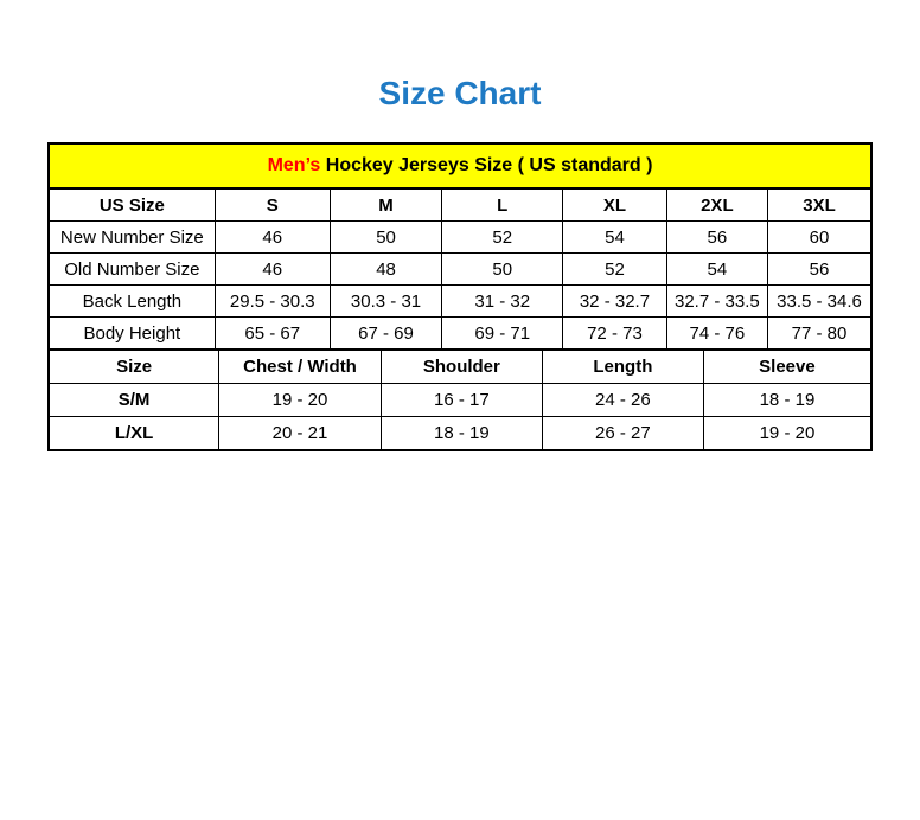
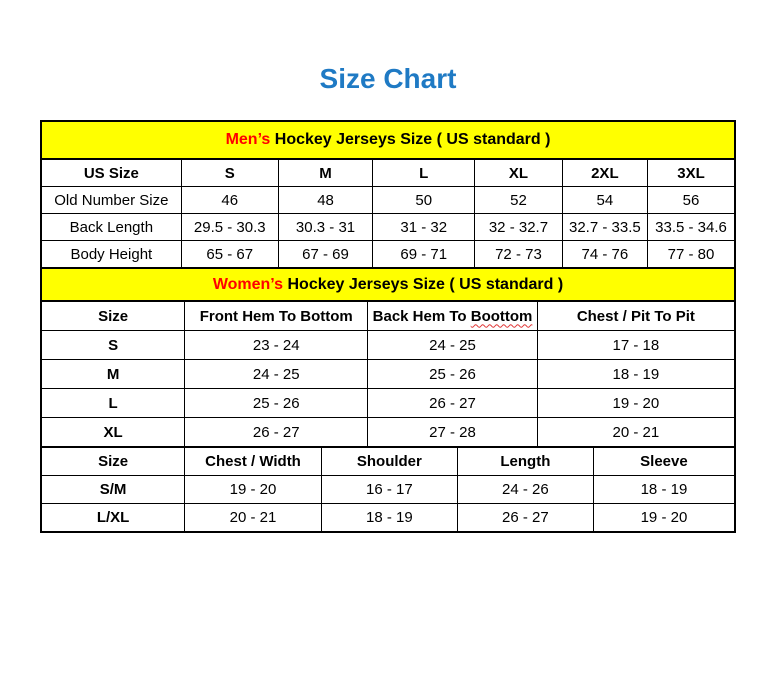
  Size Chart
  Men’s Hockey Jerseys Size ( US standard )
  US Size	S	M	L	XL	2XL	3XL
- New Number Size	46	50	52	54	56	60
  Old Number Size	46	48	50	52	54	56
  Back Length	29.5 - 30.3	30.3 - 31	31 - 32	32 - 32.7	32.7 - 33.5	33.5 - 34.6
  Body Height	65 - 67	67 - 69	69 - 71	72 - 73	74 - 76	77 - 80
+ Women’s Hockey Jerseys Size ( US standard )
+ Size	Front Hem To Bottom	Back Hem To Boottom	Chest / Pit To Pit
+ S	23 - 24	24 - 25	17 - 18
+ M	24 - 25	25 - 26	18 - 19
+ L	25 - 26	26 - 27	19 - 20
+ XL	26 - 27	27 - 28	20 - 21
  Size	Chest / Width	Shoulder	Length	Sleeve
  S/M	19 - 20	16 - 17	24 - 26	18 - 19
  L/XL	20 - 21	18 - 19	26 - 27	19 - 20
